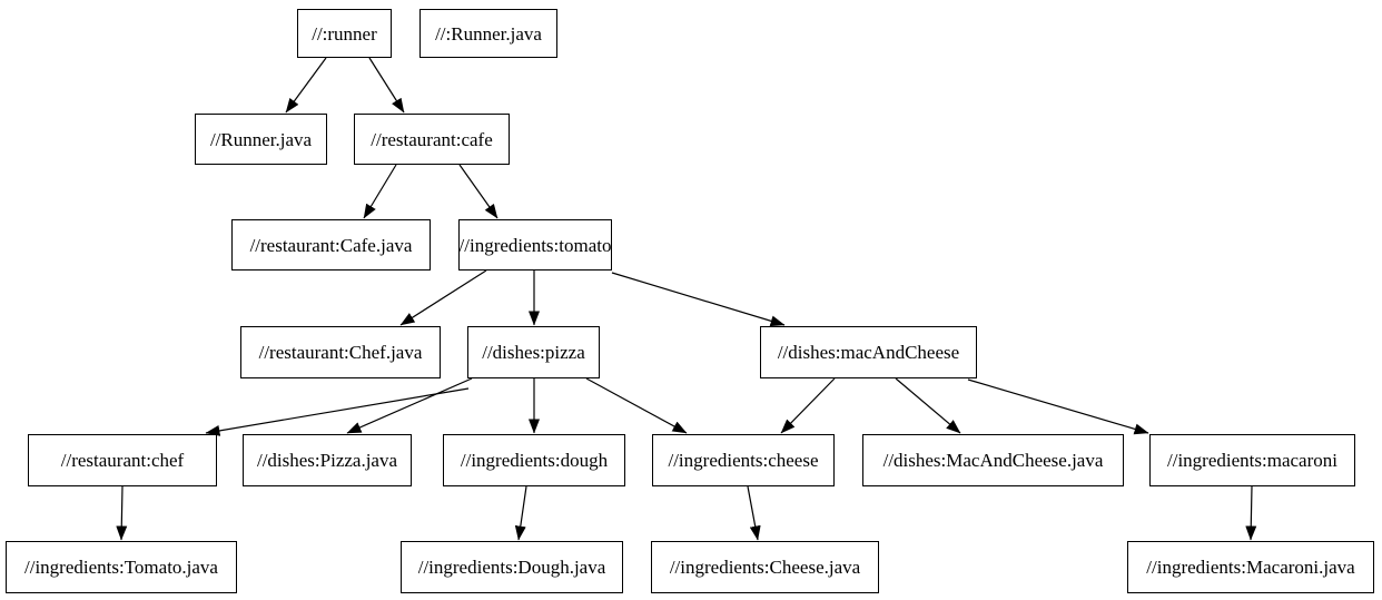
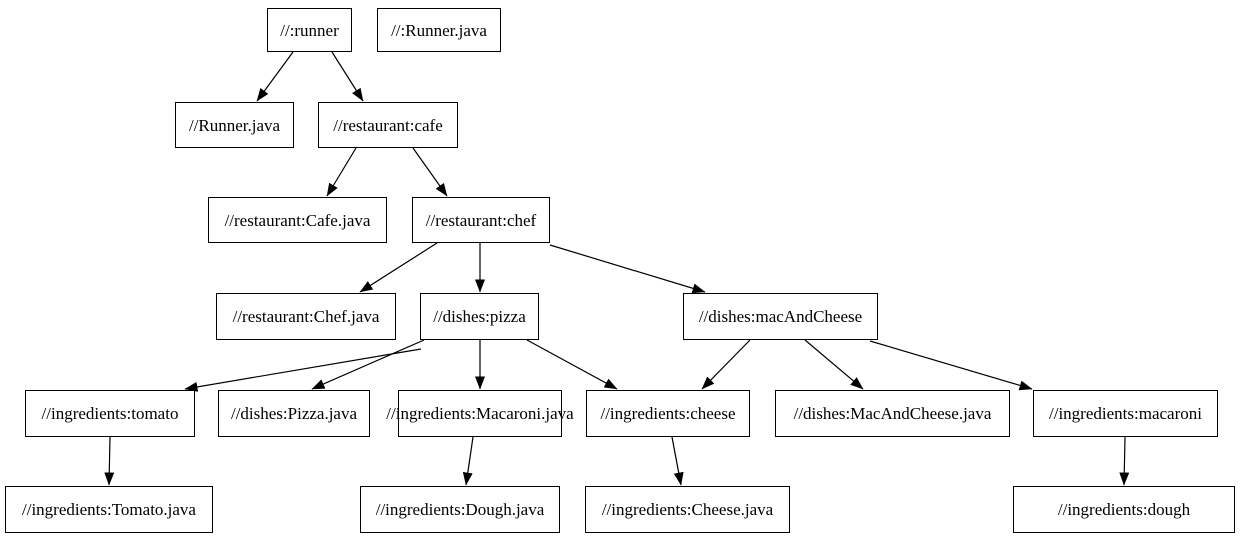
  //:runner
  //:Runner.java
  //Runner.java
  //restaurant:cafe
  //restaurant:Cafe.java
- //ingredients:tomato
+ //restaurant:chef
  //restaurant:Chef.java
  //dishes:pizza
  //dishes:macAndCheese
- //restaurant:chef
+ //ingredients:tomato
  //dishes:Pizza.java
- //ingredients:dough
+ //ingredients:Macaroni.java
  //ingredients:cheese
  //dishes:MacAndCheese.java
  //ingredients:macaroni
  //ingredients:Tomato.java
  //ingredients:Dough.java
  //ingredients:Cheese.java
- //ingredients:Macaroni.java
+ //ingredients:dough
